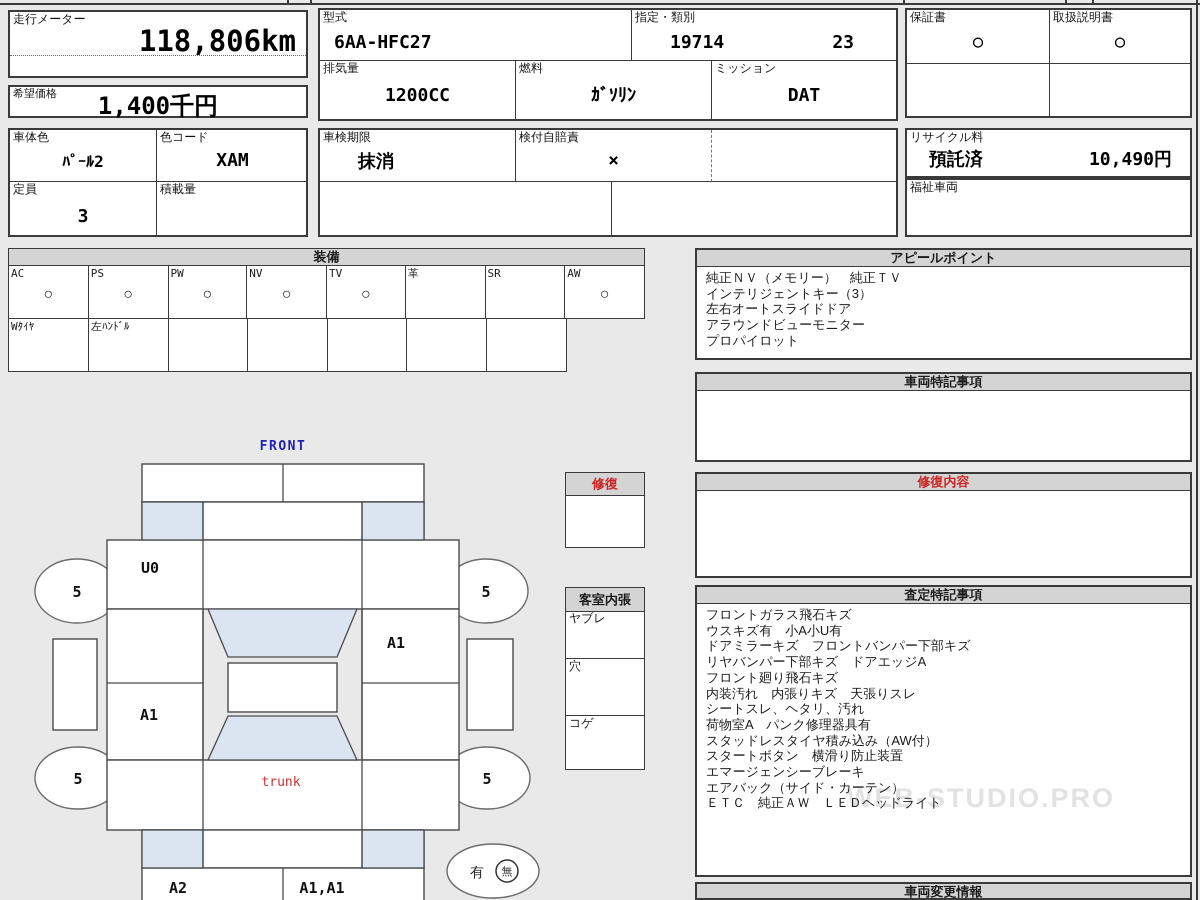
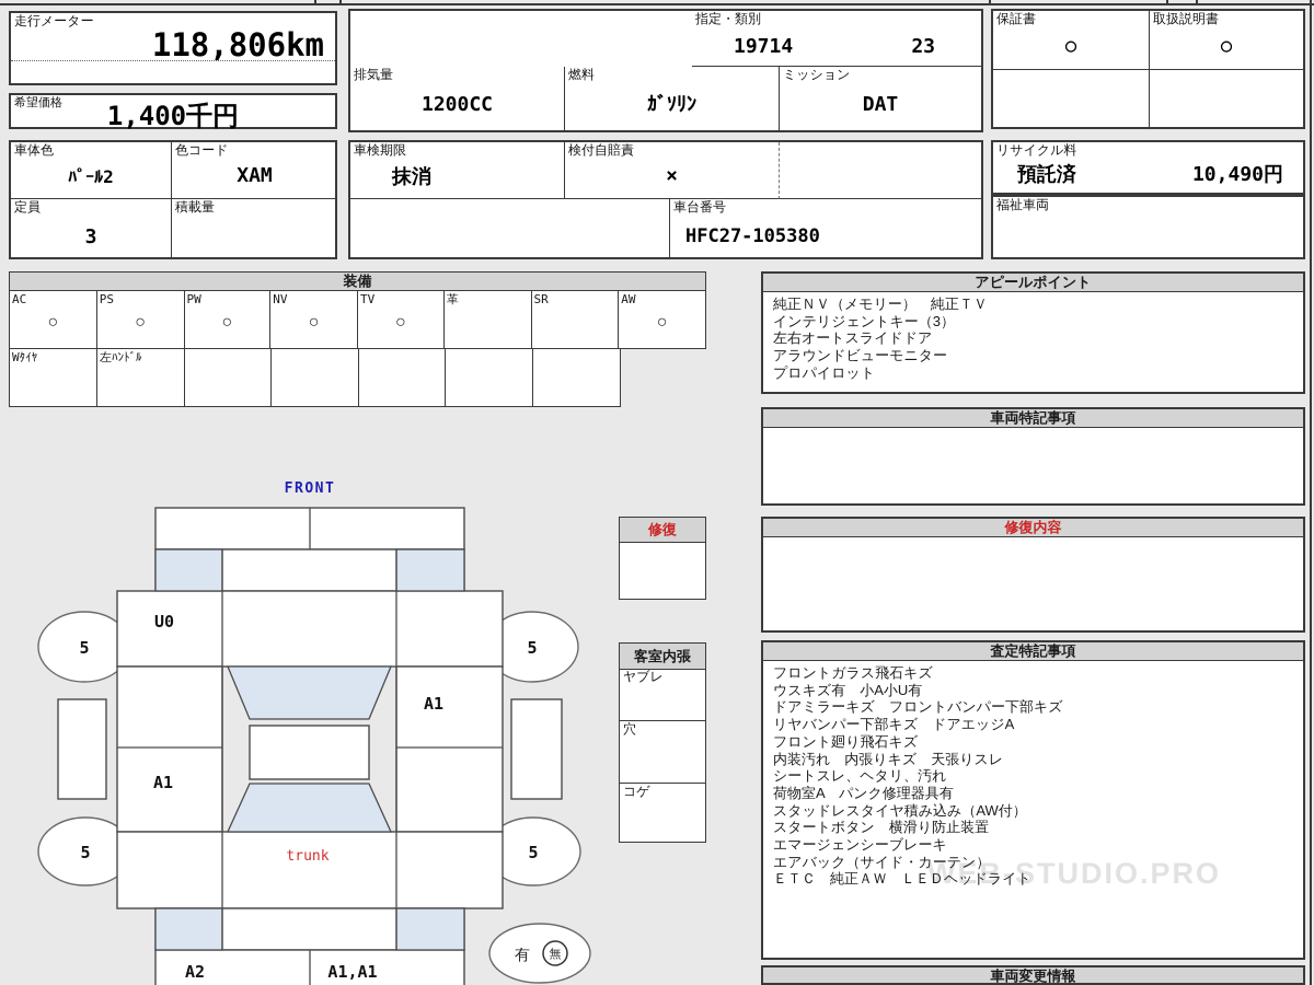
  走行メーター
  118,806km
  希望価格
  1,400千円
  車体色
  ﾊﾟｰﾙ2
  色コード
  XAM
  定員
  3
  積載量
- 型式
- 6AA-HFC27
  指定・類別
  19714
  23
  排気量
  1200CC
  燃料
  ｶﾞｿﾘﾝ
  ミッション
  DAT
  車検期限
  抹消
  検付自賠責
  ×
+ 車台番号
+ HFC27-105380
  保証書
  ○
  取扱説明書
  ○
  リサイクル料
  預託済
  10,490円
  福祉車両
  装備
  AC
  ○
  PS
  ○
  PW
  ○
  NV
  ○
  TV
  ○
  革
  SR
  AW
  ○
  Wﾀｲﾔ
  左ﾊﾝﾄﾞﾙ
  アピールポイント
  純正ＮＶ（メモリー） 純正ＴＶ
  インテリジェントキー（3）
  左右オートスライドドア
  アラウンドビューモニター
  プロパイロット
  車両特記事項
  修復内容
  査定特記事項
  WEB-STUDIO.PRO
  フロントガラス飛石キズ
  ウスキズ有 小A小U有
  ドアミラーキズ フロントバンパー下部キズ
  リヤバンパー下部キズ ドアエッジA
  フロント廻り飛石キズ
  内装汚れ 内張りキズ 天張りスレ
  シートスレ、ヘタリ、汚れ
  荷物室A パンク修理器具有
  スタッドレスタイヤ積み込み（AW付）
  スタートボタン 横滑り防止装置
  エマージェンシーブレーキ
  エアバック（サイド・カーテン）
  ＥＴＣ 純正ＡＷ ＬＥＤヘッドライト
  車両変更情報
  修復
  客室内張
  ヤブレ
  穴
  コゲ
  有
  無
  FRONT
  U0
  A1
  A1
  trunk
  A2
  A1,A1
  5
  5
  5
  5
